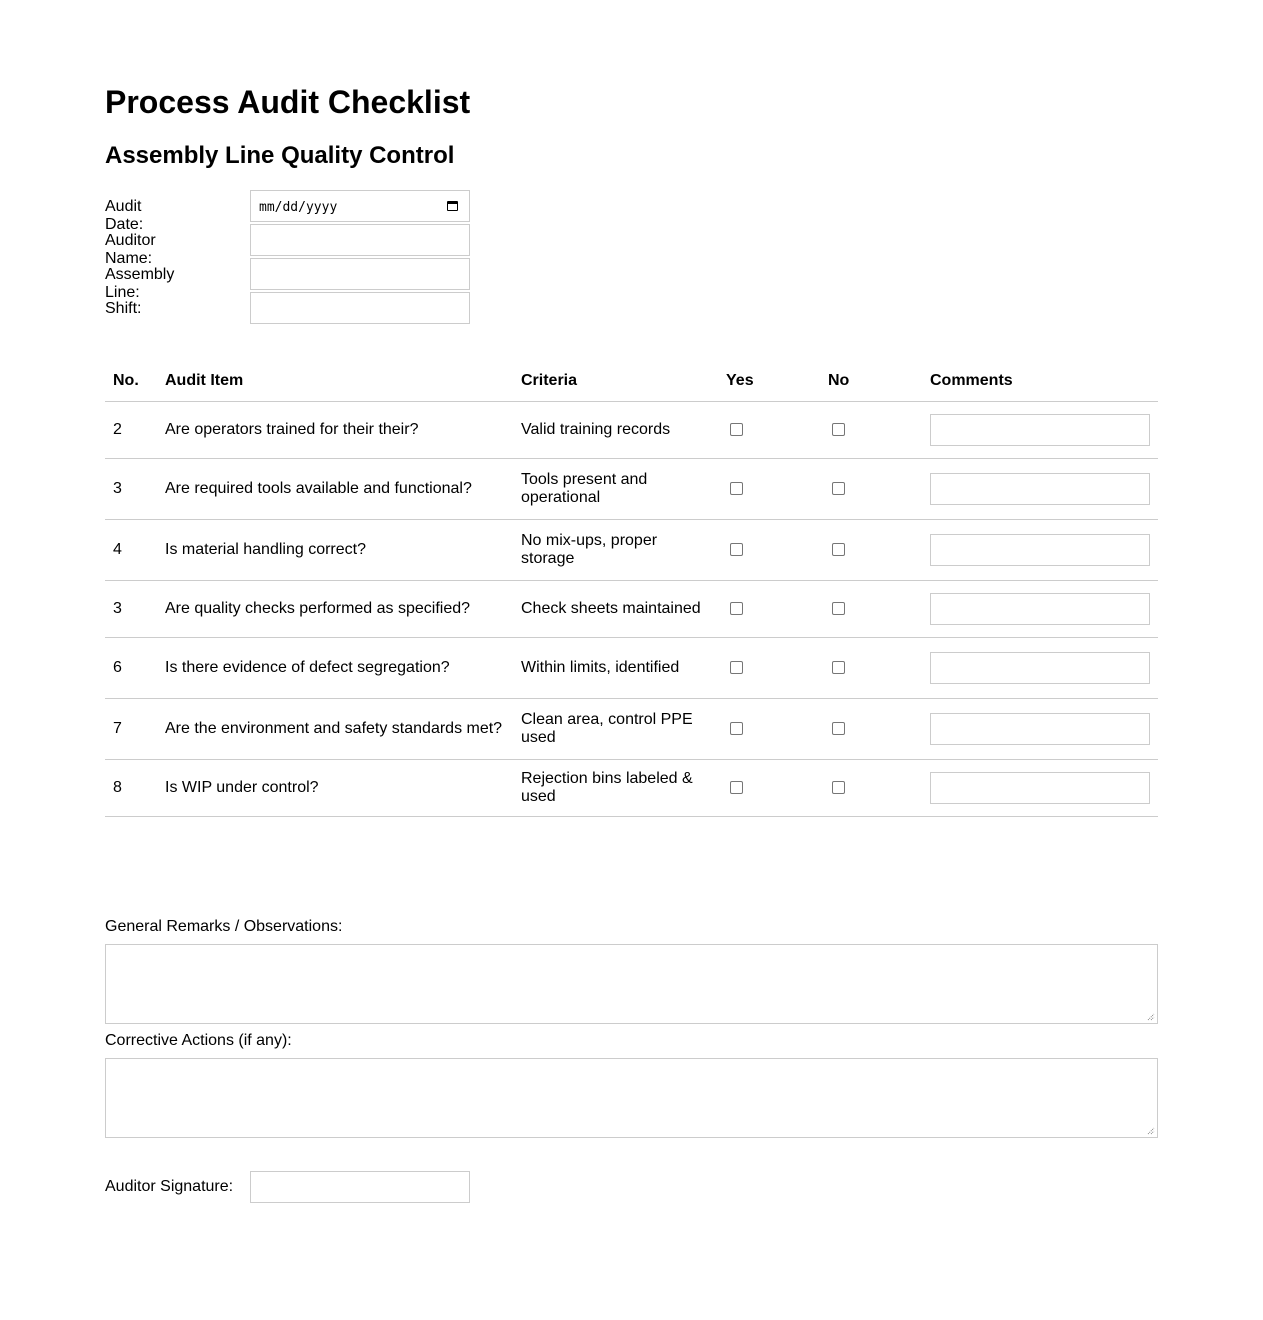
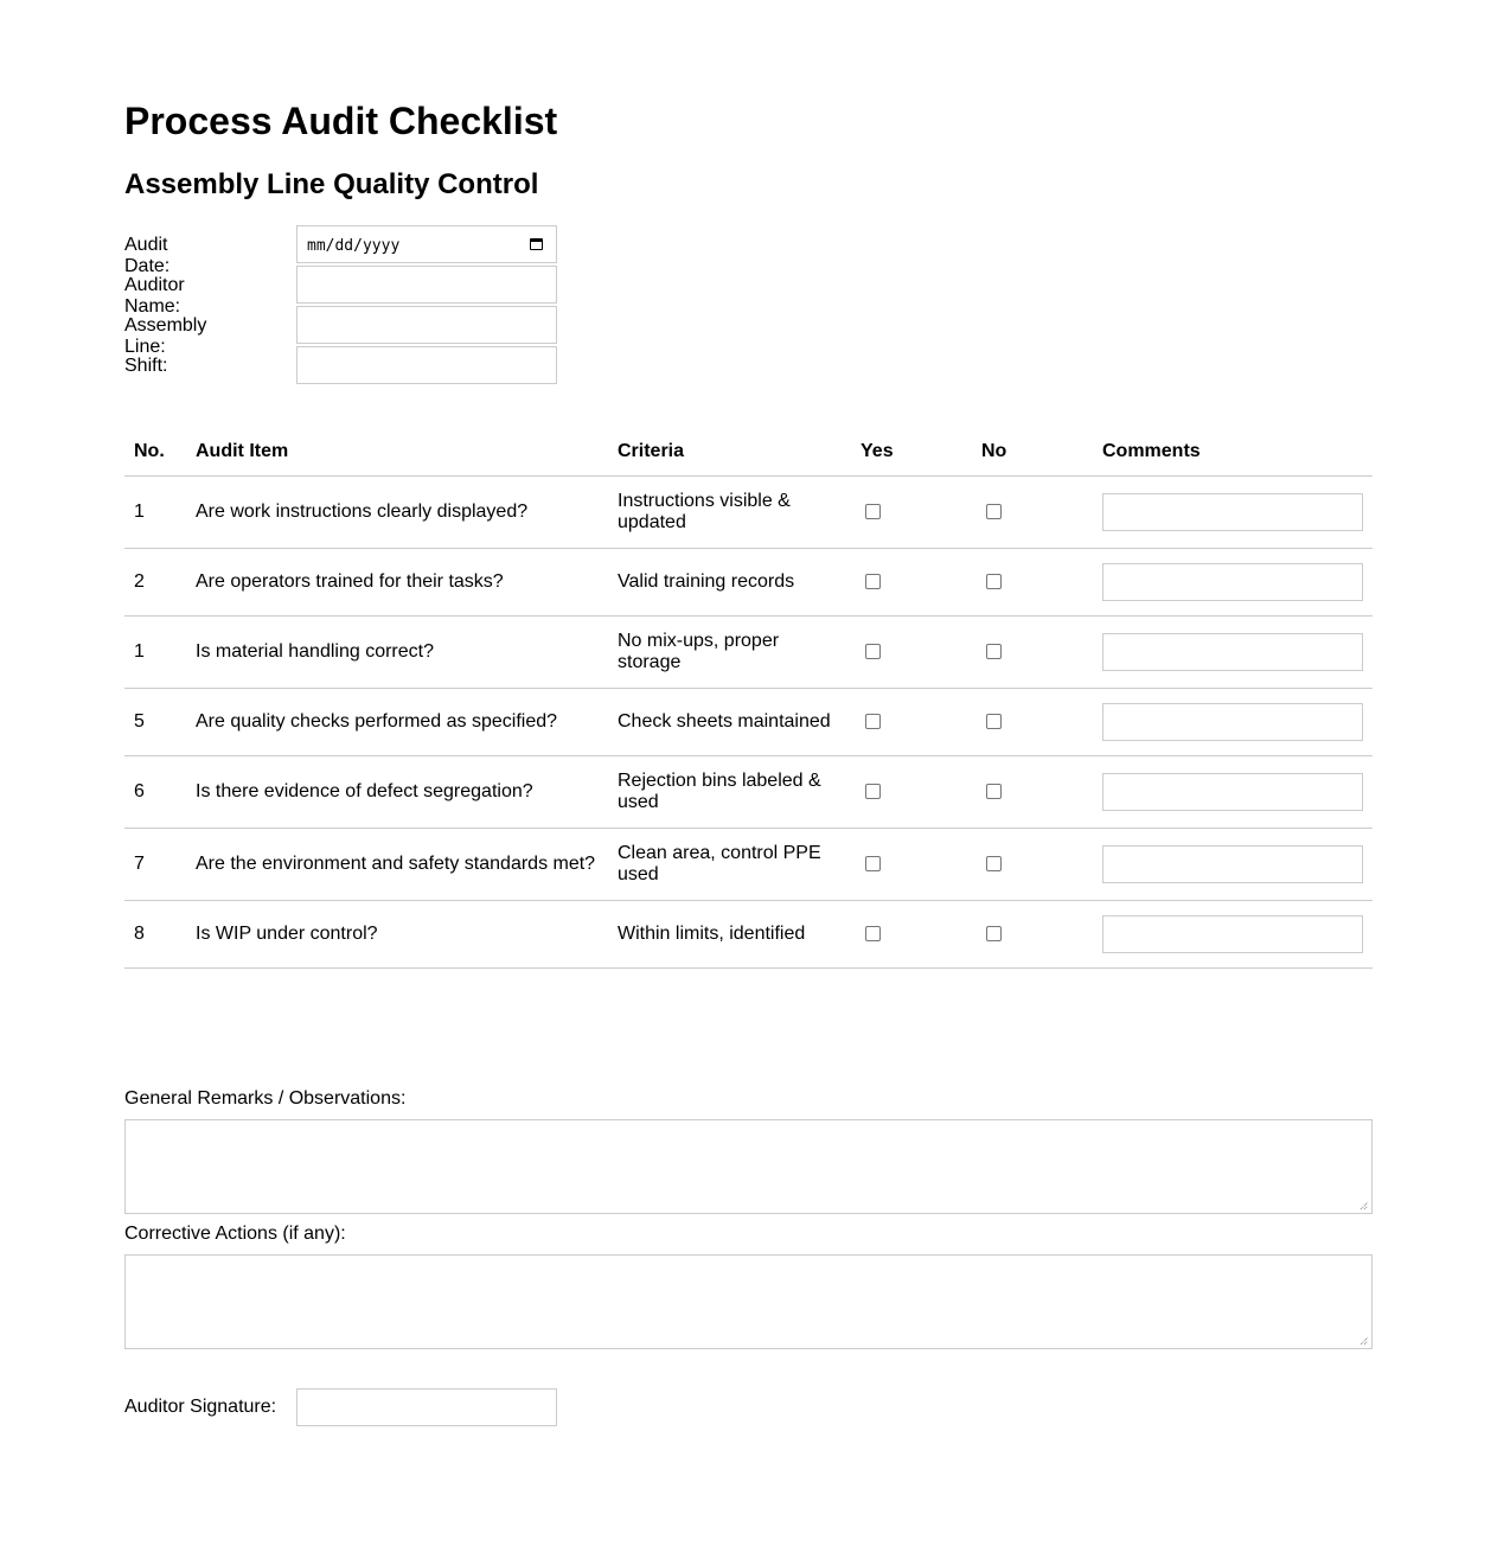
  Process Audit Checklist
  Assembly Line Quality Control
  Audit Date:
  mm/dd/yyyy
  Auditor Name:
  Assembly Line:
  Shift:
  No.	Audit Item	Criteria	Yes	No	Comments
+ 1	Are work instructions clearly displayed?	Instructions visible & updated
- 2	Are operators trained for their their?	Valid training records
+ 2	Are operators trained for their tasks?	Valid training records
- 3	Are required tools available and functional?	Tools present and operational
- 4	Is material handling correct?	No mix-ups, proper storage
+ 1	Is material handling correct?	No mix-ups, proper storage
- 3	Are quality checks performed as specified?	Check sheets maintained
+ 5	Are quality checks performed as specified?	Check sheets maintained
- 6	Is there evidence of defect segregation?	Within limits, identified
+ 6	Is there evidence of defect segregation?	Rejection bins labeled & used
  7	Are the environment and safety standards met?	Clean area, control PPE used
- 8	Is WIP under control?	Rejection bins labeled & used
+ 8	Is WIP under control?	Within limits, identified
  General Remarks / Observations:
  Corrective Actions (if any):
  Auditor Signature:
